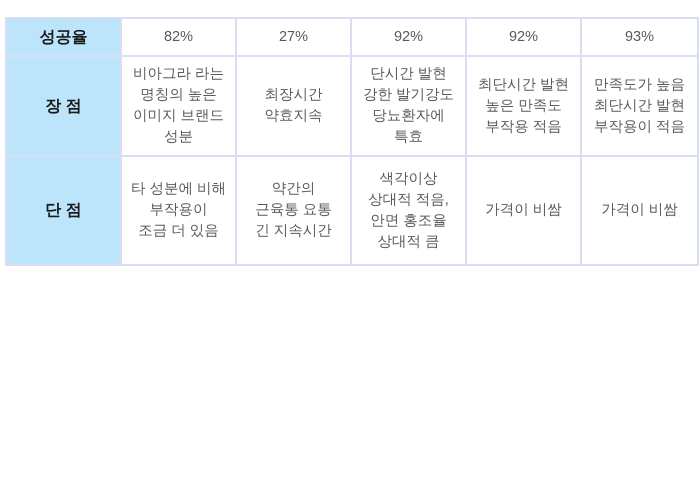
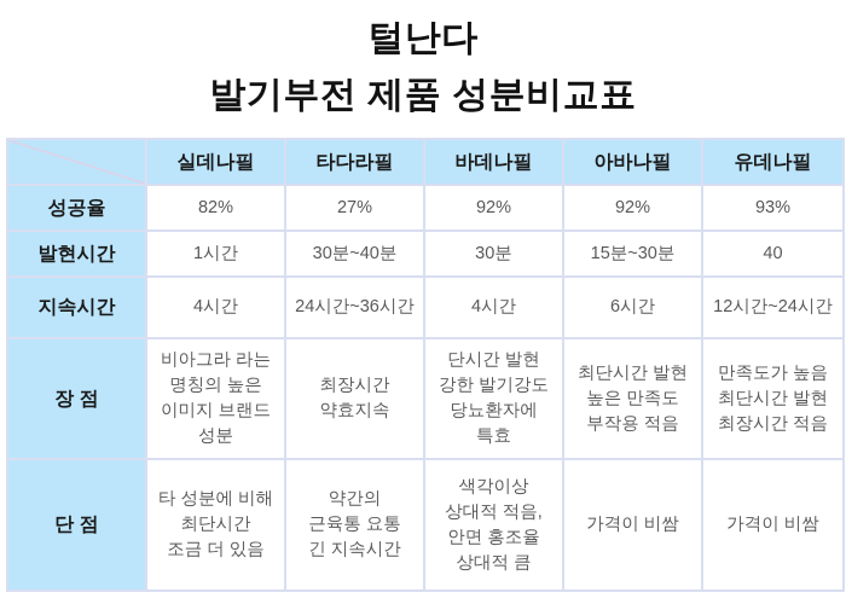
+ 털난다
+ 발기부전 제품 성분비교표
+ 	실데나필	타다라필	바데나필	아바나필	유데나필
  성공율	82%	27%	92%	92%	93%
+ 발현시간	1시간	30분~40분	30분	15분~30분	40
+ 지속시간	4시간	24시간~36시간	4시간	6시간	12시간~24시간
- 장 점	비아그라 라는 명칭의 높은 이미지 브랜드 성분	최장시간 약효지속	단시간 발현 강한 발기강도 당뇨환자에 특효	최단시간 발현 높은 만족도 부작용 적음	만족도가 높음 최단시간 발현 부작용이 적음
+ 장 점	비아그라 라는 명칭의 높은 이미지 브랜드 성분	최장시간 약효지속	단시간 발현 강한 발기강도 당뇨환자에 특효	최단시간 발현 높은 만족도 부작용 적음	만족도가 높음 최단시간 발현 최장시간 적음
- 단 점	타 성분에 비해 부작용이 조금 더 있음	약간의 근육통 요통 긴 지속시간	색각이상 상대적 적음, 안면 홍조율 상대적 큼	가격이 비쌈	가격이 비쌈
+ 단 점	타 성분에 비해 최단시간 조금 더 있음	약간의 근육통 요통 긴 지속시간	색각이상 상대적 적음, 안면 홍조율 상대적 큼	가격이 비쌈	가격이 비쌈
